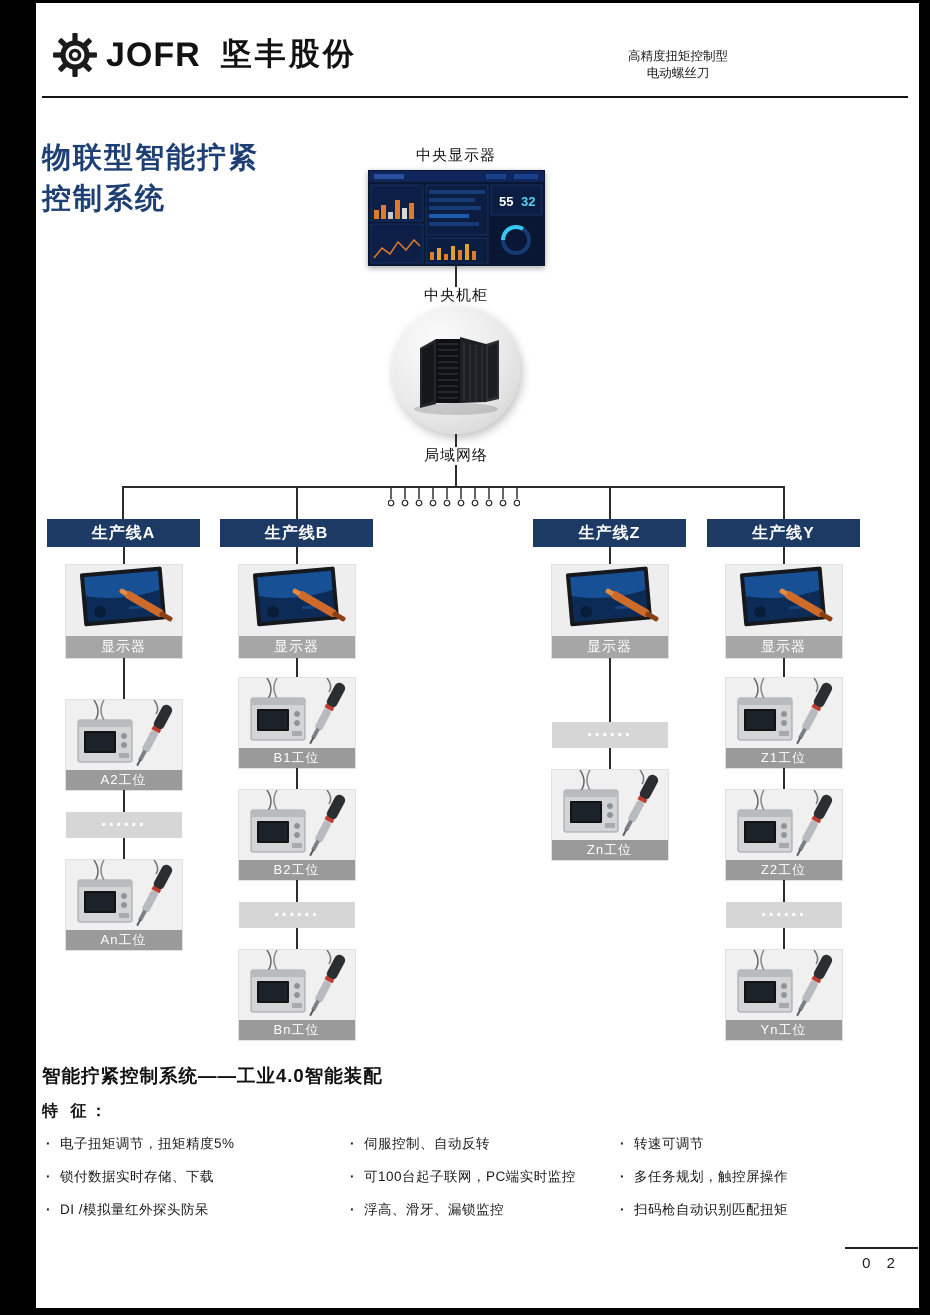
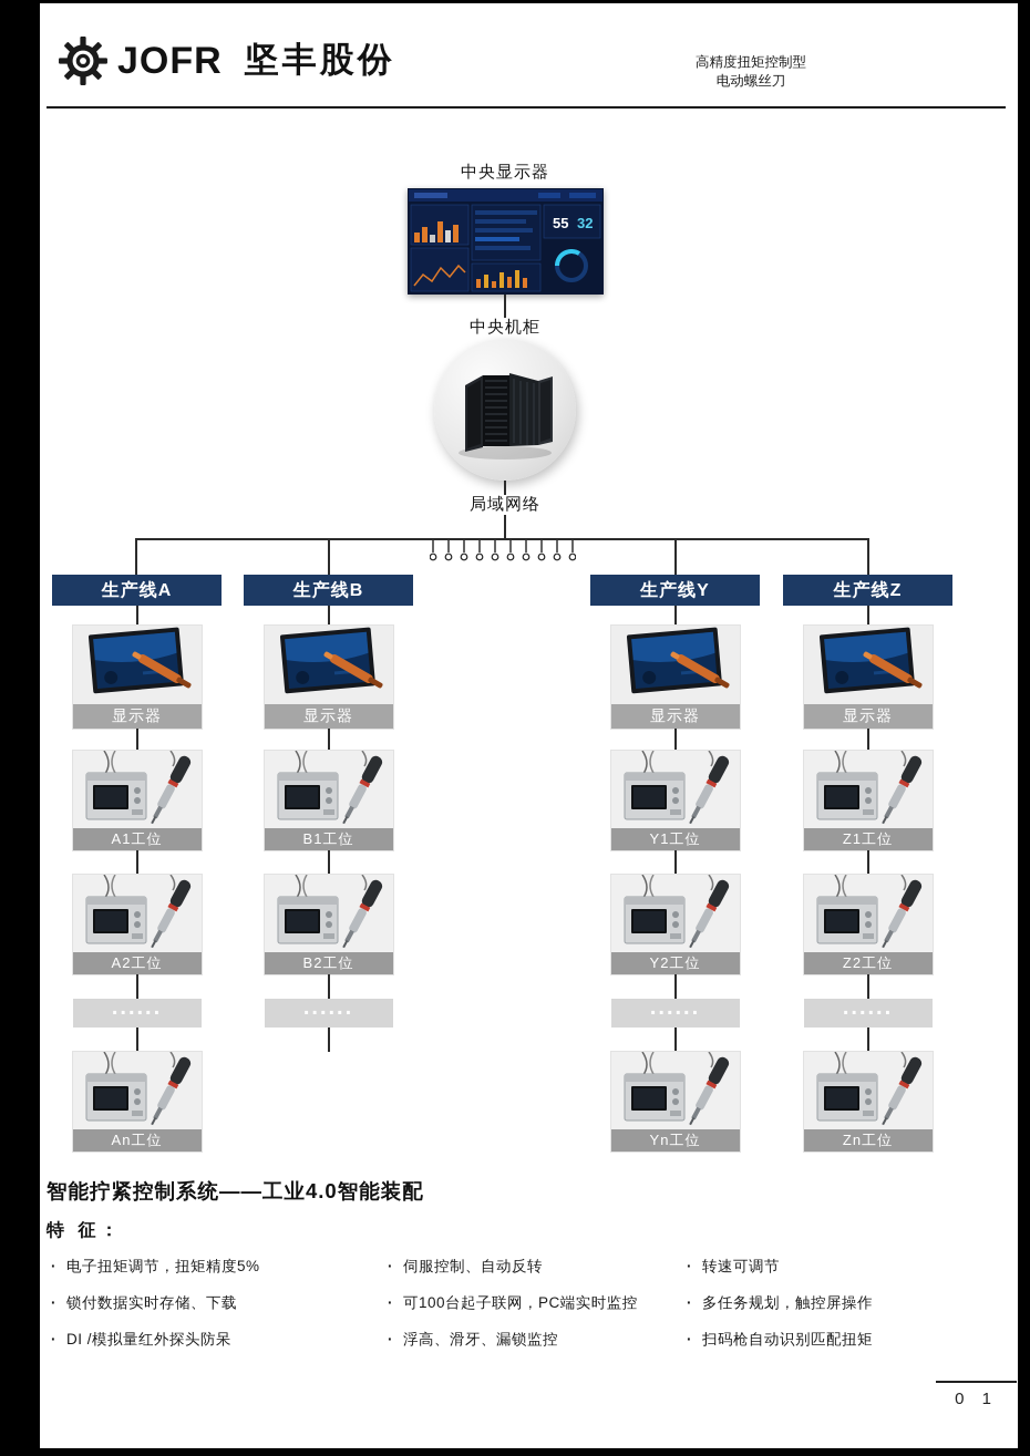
  JOFR
  坚丰股份
  高精度扭矩控制型
  电动螺丝刀
- 物联型智能拧紧
- 控制系统
  中央显示器
  55
  32
  中央机柜
  局域网络
  生产线A
  显示器
+ A1工位
  A2工位
  ......
  An工位
  生产线B
  显示器
  B1工位
  B2工位
  ......
- Bn工位
- 生产线Z
+ 生产线Y
  显示器
+ Y1工位
+ Y2工位
  ......
- Zn工位
+ Yn工位
- 生产线Y
+ 生产线Z
  显示器
  Z1工位
  Z2工位
  ......
- Yn工位
+ Zn工位
  智能拧紧控制系统——工业4.0智能装配
  特 征：
  ·
  电子扭矩调节，扭矩精度5%
  ·
  锁付数据实时存储、下载
  ·
  DI /模拟量红外探头防呆
  ·
  伺服控制、自动反转
  ·
  可100台起子联网，PC端实时监控
  ·
  浮高、滑牙、漏锁监控
  ·
  转速可调节
  ·
  多任务规划，触控屏操作
  ·
  扫码枪自动识别匹配扭矩
- 0 2
+ 0 1
